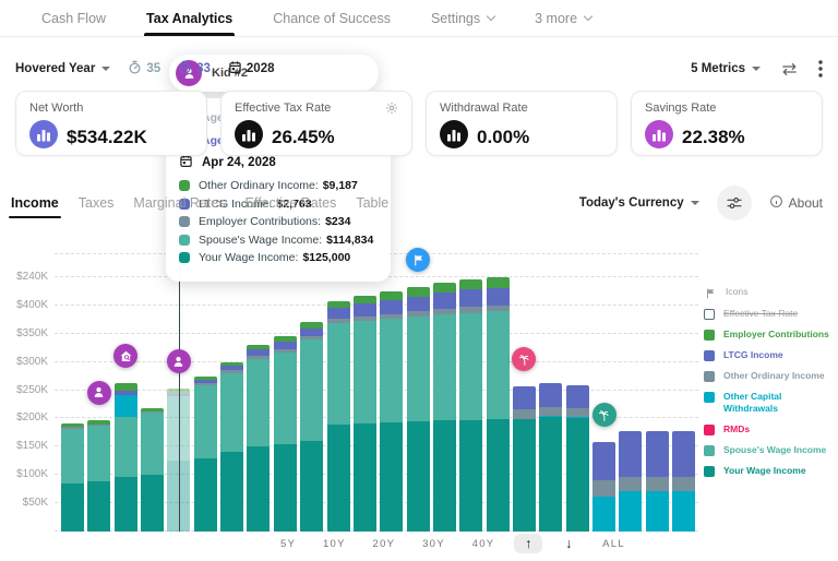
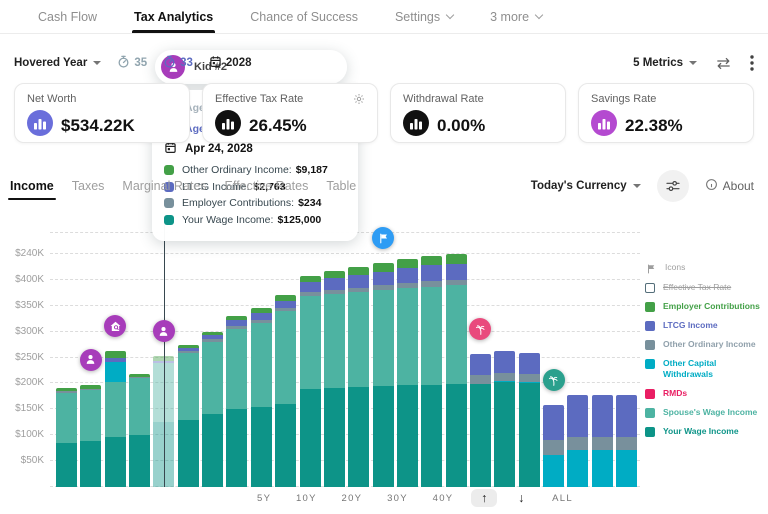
  Cash Flow
  Tax Analytics
  Chance of Success
  Settings
  3 more
  Hovered Year
  35
  33
  2028
  5 Metrics
  Net Worth
  $534.22K
  Effective Tax Rate
  26.45%
  Withdrawal Rate
  0.00%
  Savings Rate
  22.38%
  Income
  Taxes
  Marginal Rates
  Effective Rates
  Table
  Today's Currency
  About
  $50K
  $100K
  $150K
  $200K
  $250K
  $300K
  $350K
  $400K
  $240K
  Kid #2
  Apr 24, 2028
  Other Ordinary Income:
  $9,187
  LTCG Income:
  $2,763
  Employer Contributions:
  $234
- Spouse's Wage Income:
- $114,834
  Your Wage Income:
  $125,000
  Icons
  Effective Tax Rate
  Employer Contributions
  LTCG Income
  Other Ordinary Income
  Other Capital Withdrawals
  RMDs
  Spouse's Wage Income
  Your Wage Income
  5Y
  10Y
  20Y
  30Y
  40Y
  ↑
  ↓
  ALL
